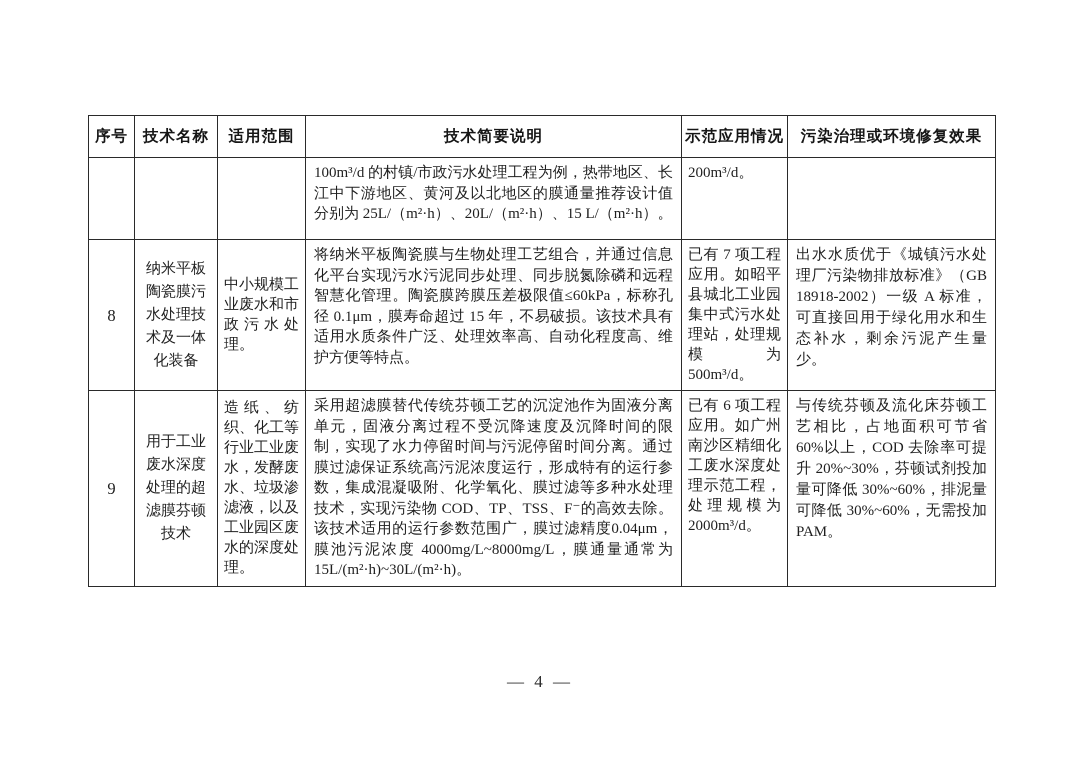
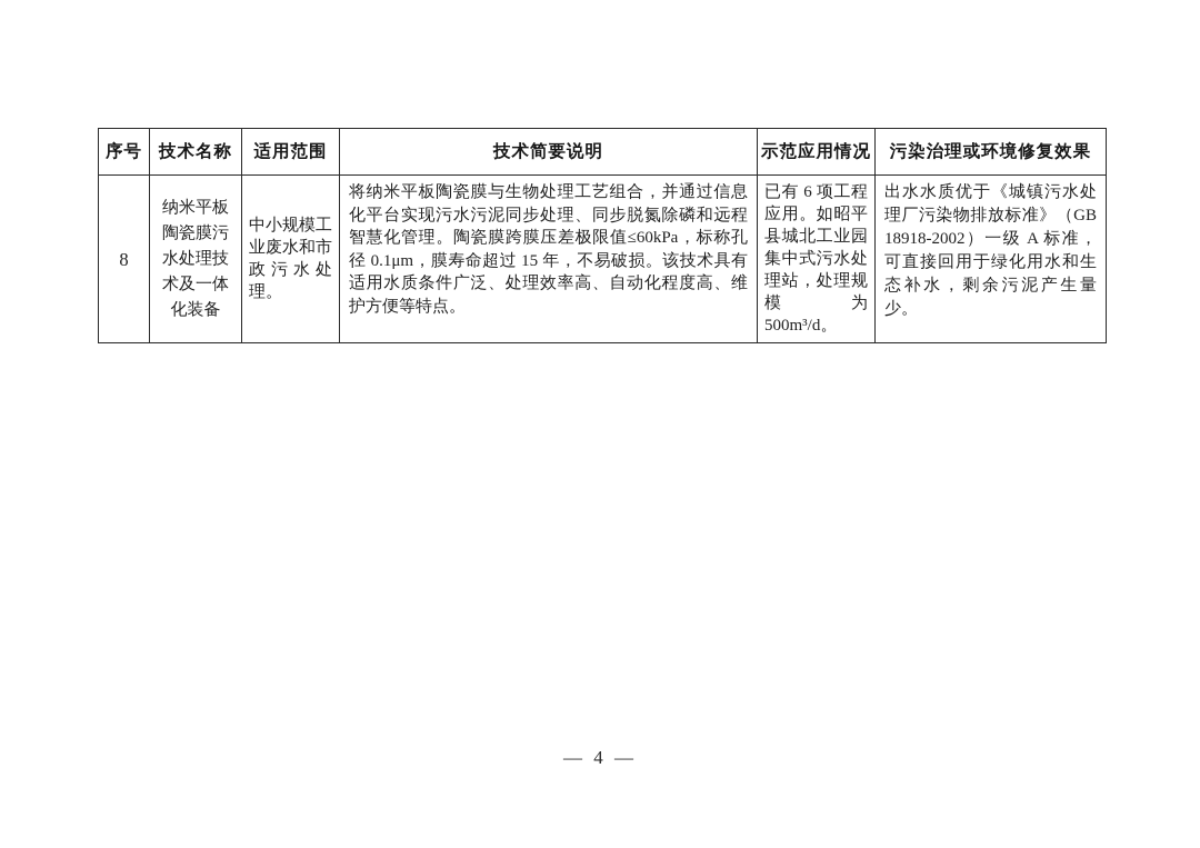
  序号	技术名称	适用范围	技术简要说明	示范应用情况	污染治理或环境修复效果
- 			100m³/d 的村镇/市政污水处理工程为例，热带地区、长江中下游地区、黄河及以北地区的膜通量推荐设计值分别为 25L/（m²·h）、20L/（m²·h）、15 L/（m²·h）。	200m³/d。
- 8	纳米平板陶瓷膜污水处理技术及一体化装备	中小规模工业废水和市政污水处理。	将纳米平板陶瓷膜与生物处理工艺组合，并通过信息化平台实现污水污泥同步处理、同步脱氮除磷和远程智慧化管理。陶瓷膜跨膜压差极限值≤60kPa，标称孔径 0.1μm，膜寿命超过 15 年，不易破损。该技术具有适用水质条件广泛、处理效率高、自动化程度高、维护方便等特点。	已有 7 项工程应用。如昭平县城北工业园集中式污水处理站，处理规模为500m³/d。	出水水质优于《城镇污水处理厂污染物排放标准》（GB 18918-2002）一级 A 标准，可直接回用于绿化用水和生态补水，剩余污泥产生量少。
+ 8	纳米平板陶瓷膜污水处理技术及一体化装备	中小规模工业废水和市政污水处理。	将纳米平板陶瓷膜与生物处理工艺组合，并通过信息化平台实现污水污泥同步处理、同步脱氮除磷和远程智慧化管理。陶瓷膜跨膜压差极限值≤60kPa，标称孔径 0.1μm，膜寿命超过 15 年，不易破损。该技术具有适用水质条件广泛、处理效率高、自动化程度高、维护方便等特点。	已有 6 项工程应用。如昭平县城北工业园集中式污水处理站，处理规模为500m³/d。	出水水质优于《城镇污水处理厂污染物排放标准》（GB 18918-2002）一级 A 标准，可直接回用于绿化用水和生态补水，剩余污泥产生量少。
- 9	用于工业废水深度处理的超滤膜芬顿技术	造纸、纺织、化工等行业工业废水，发酵废水、垃圾渗滤液，以及工业园区废水的深度处理。	采用超滤膜替代传统芬顿工艺的沉淀池作为固液分离单元，固液分离过程不受沉降速度及沉降时间的限制，实现了水力停留时间与污泥停留时间分离。通过膜过滤保证系统高污泥浓度运行，形成特有的运行参数，集成混凝吸附、化学氧化、膜过滤等多种水处理技术，实现污染物 COD、TP、TSS、F⁻的高效去除。该技术适用的运行参数范围广，膜过滤精度0.04μm，膜池污泥浓度 4000mg/L~8000mg/L，膜通量通常为 15L/(m²·h)~30L/(m²·h)。	已有 6 项工程应用。如广州南沙区精细化工废水深度处理示范工程，处理规模为2000m³/d。	与传统芬顿及流化床芬顿工艺相比，占地面积可节省60%以上，COD 去除率可提升 20%~30%，芬顿试剂投加量可降低 30%~60%，排泥量可降低 30%~60%，无需投加 PAM。
  — 4 —
